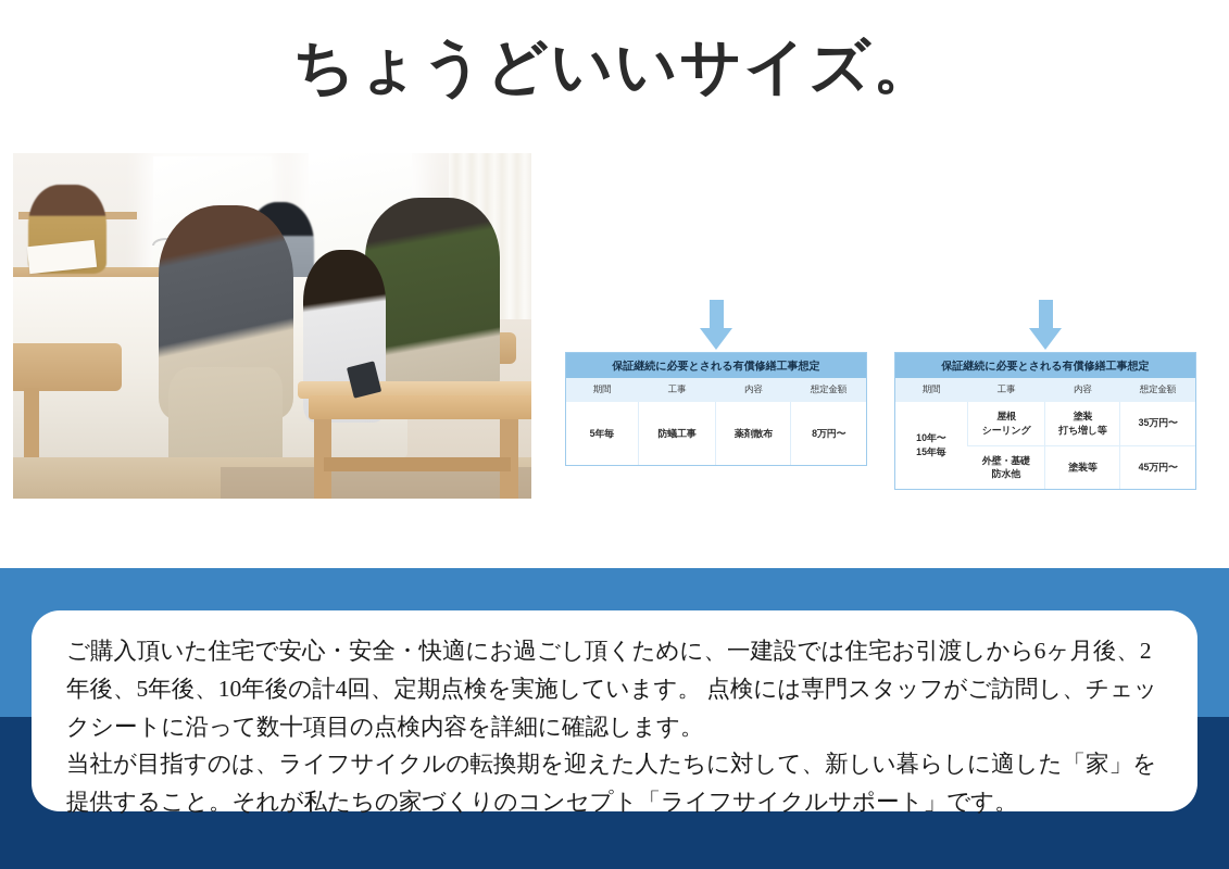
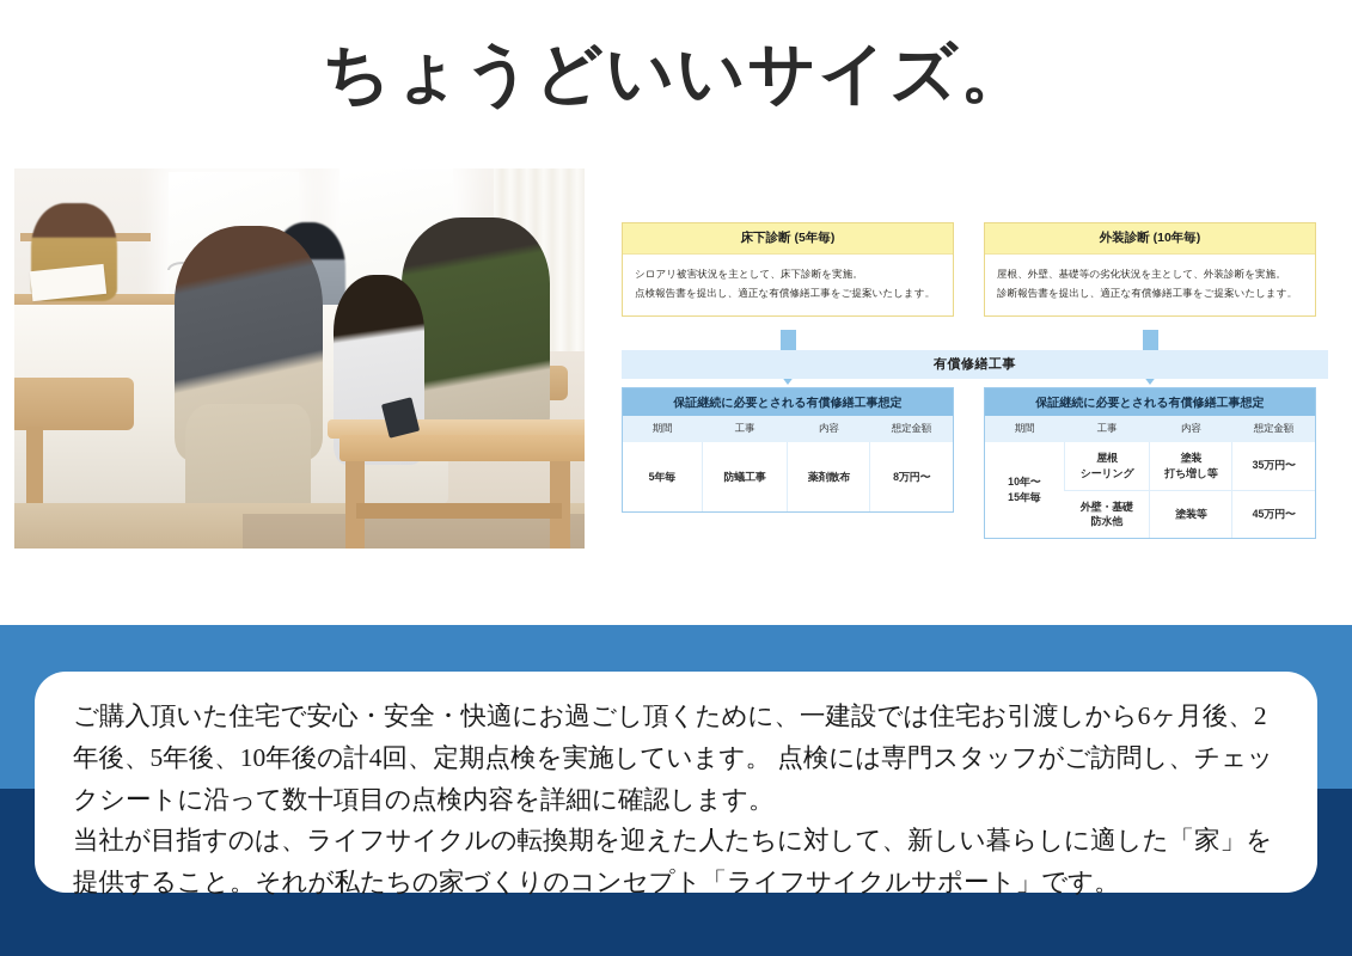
  ちょうどいいサイズ。
+ 床下診断 (5年毎)
+ シロアリ被害状況を主として、床下診断を実施。
+ 点検報告書を提出し、適正な有償修繕工事をご提案いたします。
+ 外装診断 (10年毎)
+ 屋根、外壁、基礎等の劣化状況を主として、外装診断を実施。
+ 診断報告書を提出し、適正な有償修繕工事をご提案いたします。
+ 有償修繕工事
  保証継続に必要とされる有償修繕工事想定
  期間	工事	内容	想定金額
  5年毎	防蟻工事	薬剤散布	8万円〜
  保証継続に必要とされる有償修繕工事想定
  期間	工事	内容	想定金額
  10年〜 15年毎	屋根 シーリング	塗装 打ち増し等	35万円〜
  外壁・基礎 防水他	塗装等	45万円〜
  ご購入頂いた住宅で安心・安全・快適にお過ごし頂くために、一建設では住宅お引渡しから6ヶ月後、2年後、5年後、10年後の計4回、定期点検を実施しています。 点検には専門スタッフがご訪問し、チェックシートに沿って数十項目の点検内容を詳細に確認します。
  当社が目指すのは、ライフサイクルの転換期を迎えた人たちに対して、新しい暮らしに適した「家」を提供すること。それが私たちの家づくりのコンセプト「ライフサイクルサポート」です。
